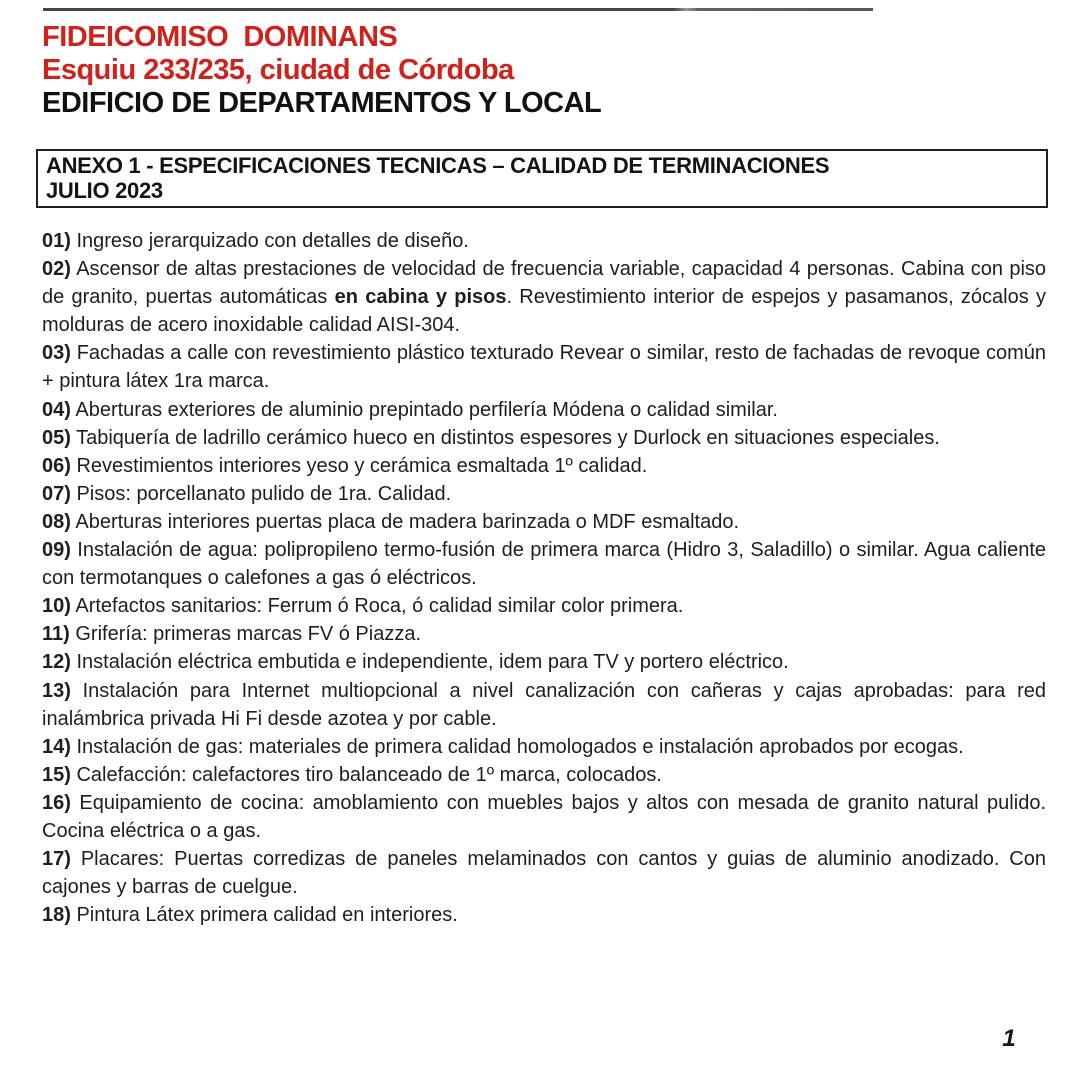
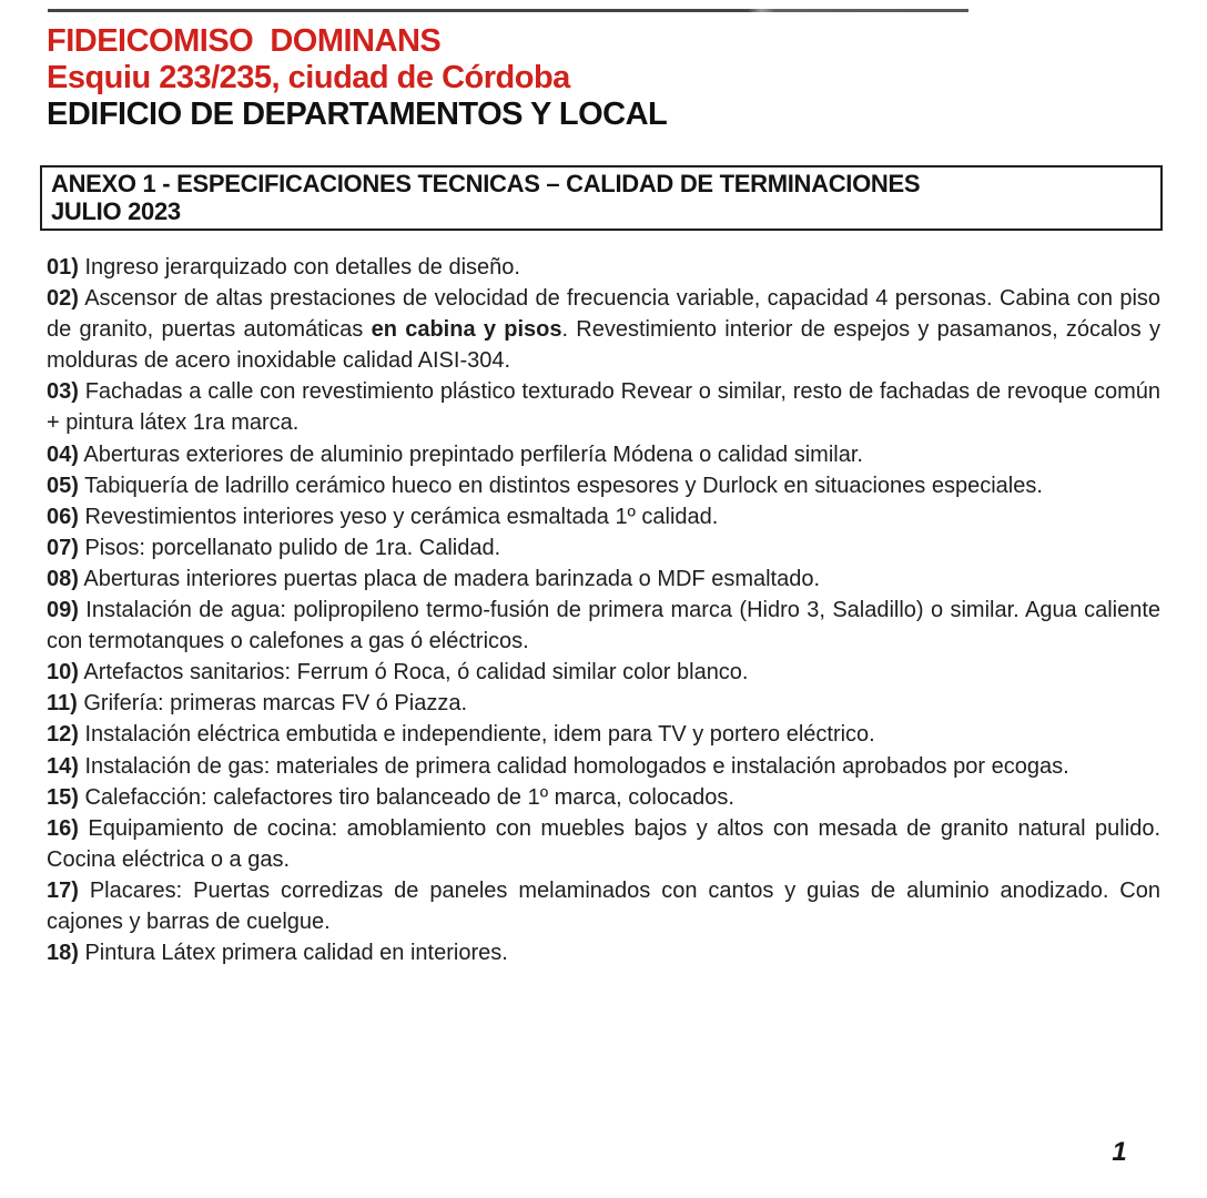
  FIDEICOMISO DOMINANS
  Esquiu 233/235, ciudad de Córdoba
  EDIFICIO DE DEPARTAMENTOS Y LOCAL
  ANEXO 1 - ESPECIFICACIONES TECNICAS – CALIDAD DE TERMINACIONES
  JULIO 2023
  01) Ingreso jerarquizado con detalles de diseño.
  02) Ascensor de altas prestaciones de velocidad de frecuencia variable, capacidad 4 personas. Cabina con piso de granito, puertas automáticas en cabina y pisos. Revestimiento interior de espejos y pasamanos, zócalos y molduras de acero inoxidable calidad AISI-304.
  03) Fachadas a calle con revestimiento plástico texturado Revear o similar, resto de fachadas de revoque común + pintura látex 1ra marca.
  04) Aberturas exteriores de aluminio prepintado perfilería Módena o calidad similar.
  05) Tabiquería de ladrillo cerámico hueco en distintos espesores y Durlock en situaciones especiales.
  06) Revestimientos interiores yeso y cerámica esmaltada 1º calidad.
  07) Pisos: porcellanato pulido de 1ra. Calidad.
  08) Aberturas interiores puertas placa de madera barinzada o MDF esmaltado.
  09) Instalación de agua: polipropileno termo-fusión de primera marca (Hidro 3, Saladillo) o similar. Agua caliente con termotanques o calefones a gas ó eléctricos.
- 10) Artefactos sanitarios: Ferrum ó Roca, ó calidad similar color primera.
+ 10) Artefactos sanitarios: Ferrum ó Roca, ó calidad similar color blanco.
  11) Grifería: primeras marcas FV ó Piazza.
  12) Instalación eléctrica embutida e independiente, idem para TV y portero eléctrico.
- 13) Instalación para Internet multiopcional a nivel canalización con cañeras y cajas aprobadas: para red inalámbrica privada Hi Fi desde azotea y por cable.
  14) Instalación de gas: materiales de primera calidad homologados e instalación aprobados por ecogas.
  15) Calefacción: calefactores tiro balanceado de 1º marca, colocados.
  16) Equipamiento de cocina: amoblamiento con muebles bajos y altos con mesada de granito natural pulido. Cocina eléctrica o a gas.
  17) Placares: Puertas corredizas de paneles melaminados con cantos y guias de aluminio anodizado. Con cajones y barras de cuelgue.
  18) Pintura Látex primera calidad en interiores.
  1
